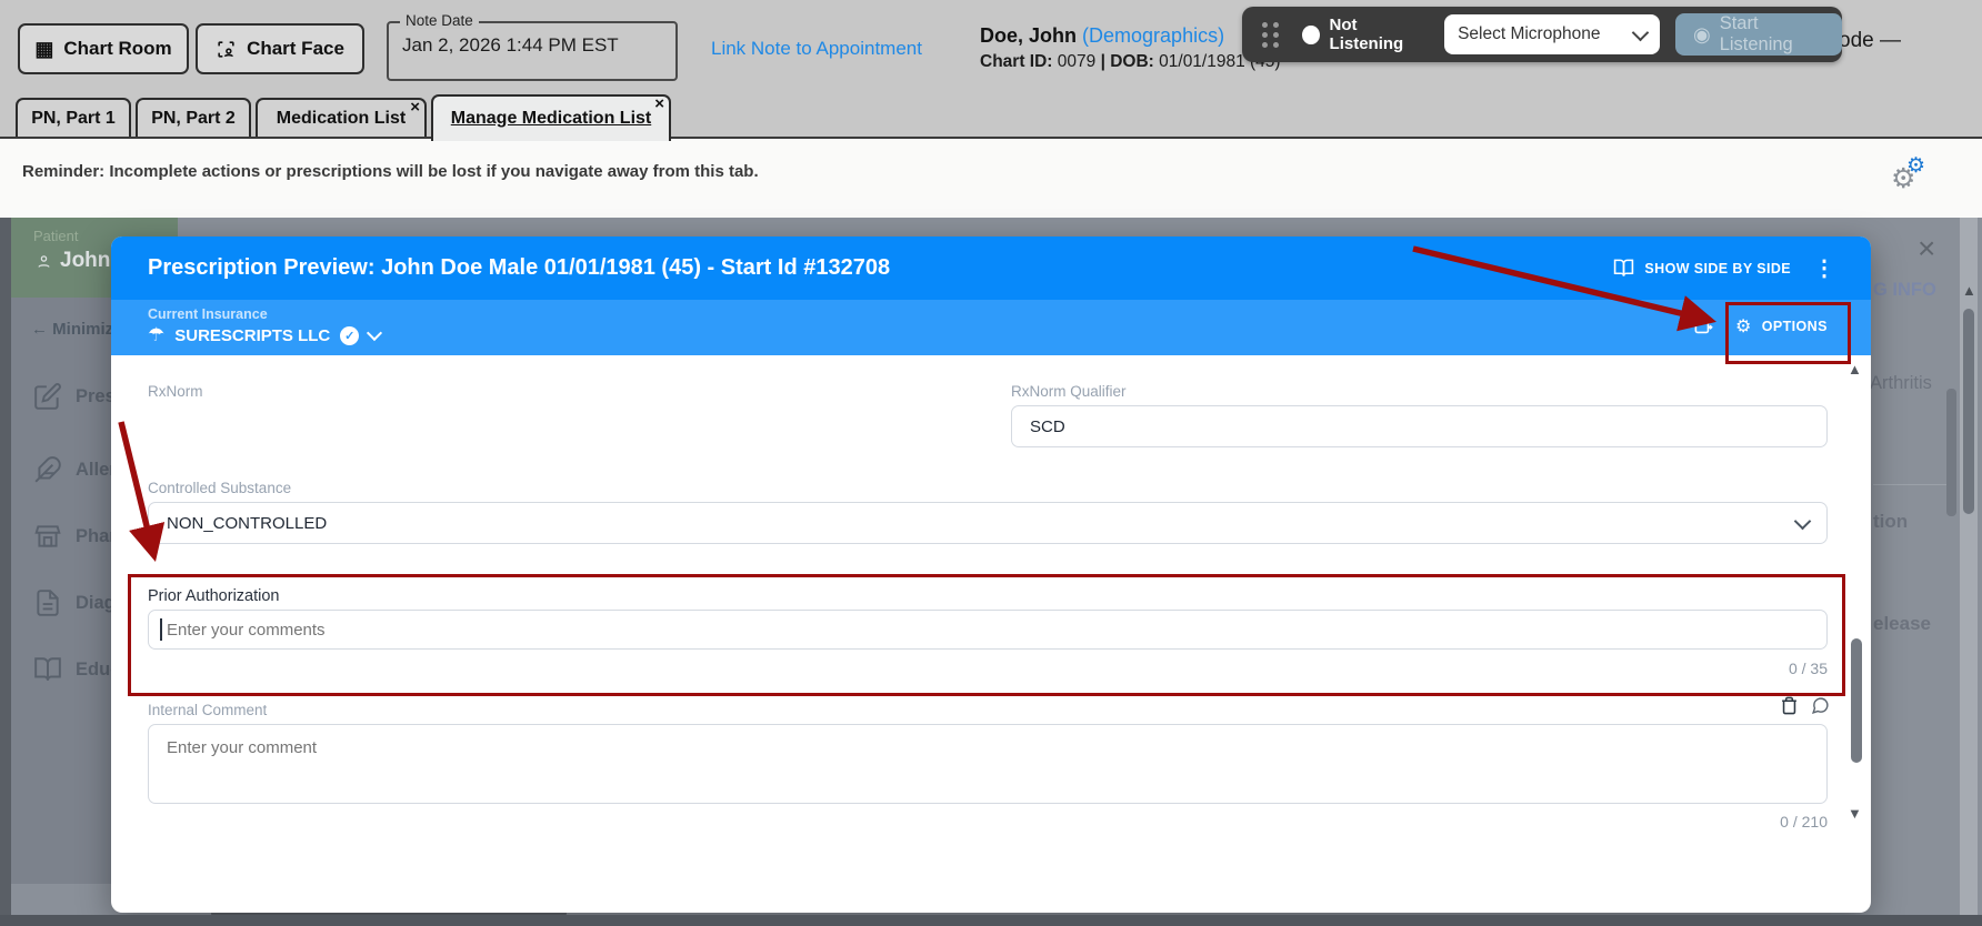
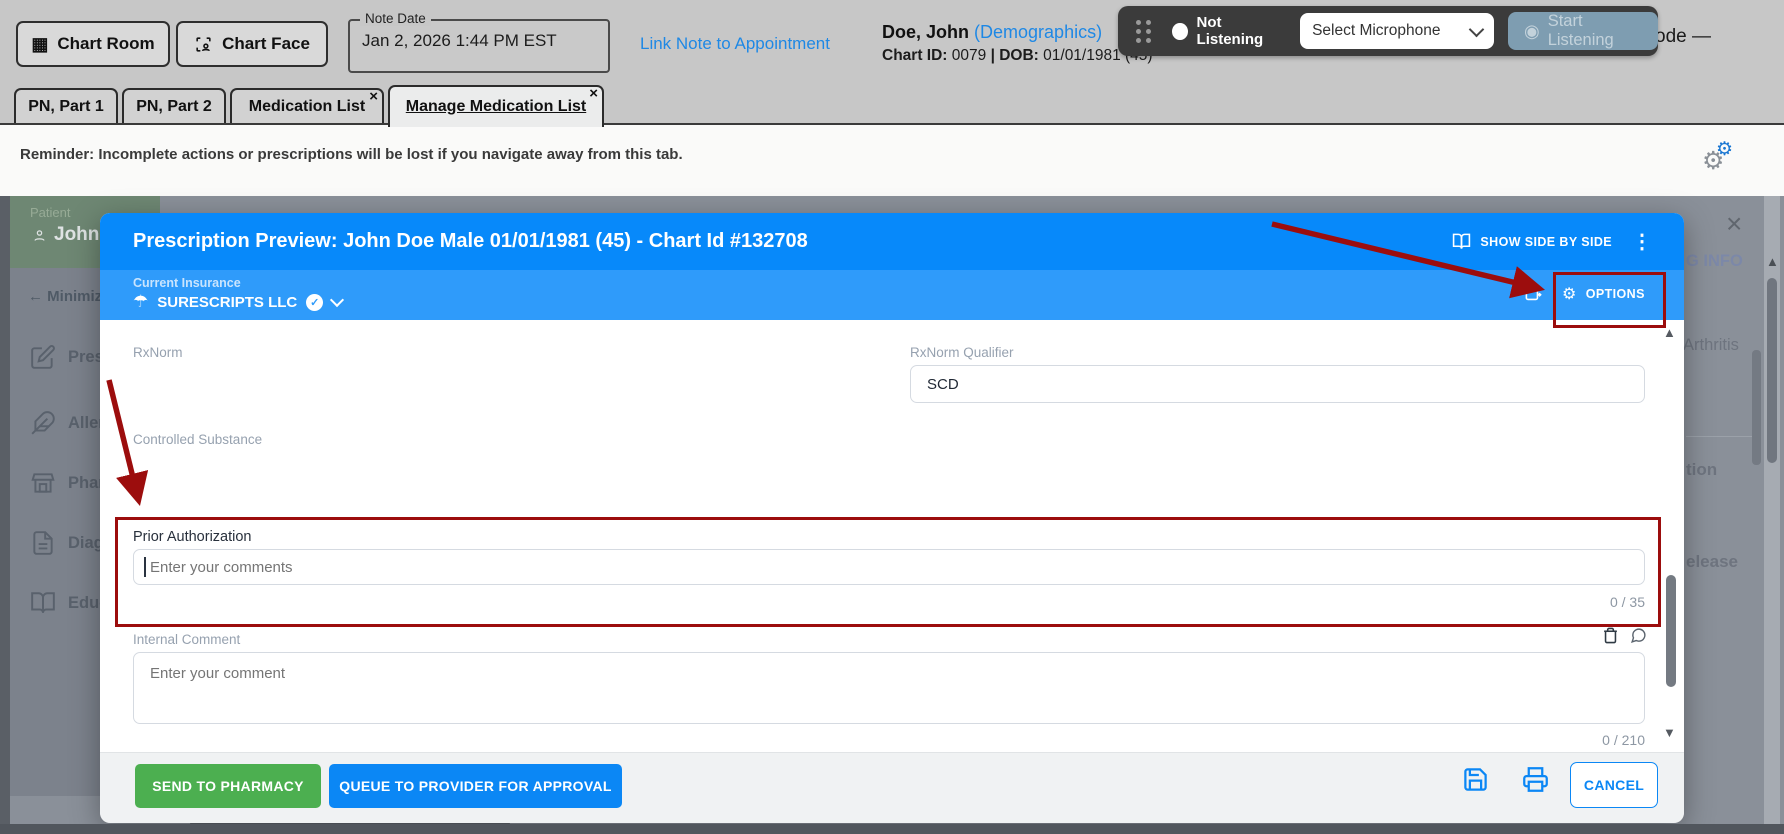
  ▦
  Chart Room
  Chart Face
  Note Date
  Jan 2, 2026 1:44 PM EST
  Link Note to Appointment
  Doe, John (Demographics)
  Chart ID: 0079 | DOB: 01/01/1981
  ode —
  Not Listening
  Select Microphone
  ◉
  Start Listening
  PN, Part 1
  PN, Part 2
  Medication List
  ×
  Manage Medication List
  ×
  Reminder: Incomplete actions or prescriptions will be lost if you navigate away from this tab.
  ⚙
  ⚙
  Patient
  John
  ← Minimiz
  ×
  G INFO
  Arthritis
  tion
  elease
  ▲
- Prescription Preview: John Doe Male 01/01/1981 (45) - Start Id #132708
+ Prescription Preview: John Doe Male 01/01/1981 (45) - Chart Id #132708
  SHOW SIDE BY SIDE
  ⋮
  Current Insurance
  ☂
  SURESCRIPTS LLC
  ✓
  ⚙
  OPTIONS
  RxNorm
  RxNorm Qualifier
  SCD
  Controlled Substance
- NON_CONTROLLED
  Prior Authorization
  Enter your comments
  0 / 35
  Internal Comment
  Enter your comment
  0 / 210
  ▲
  ▼
+ SEND TO PHARMACY
+ QUEUE TO PROVIDER FOR APPROVAL
+ CANCEL
